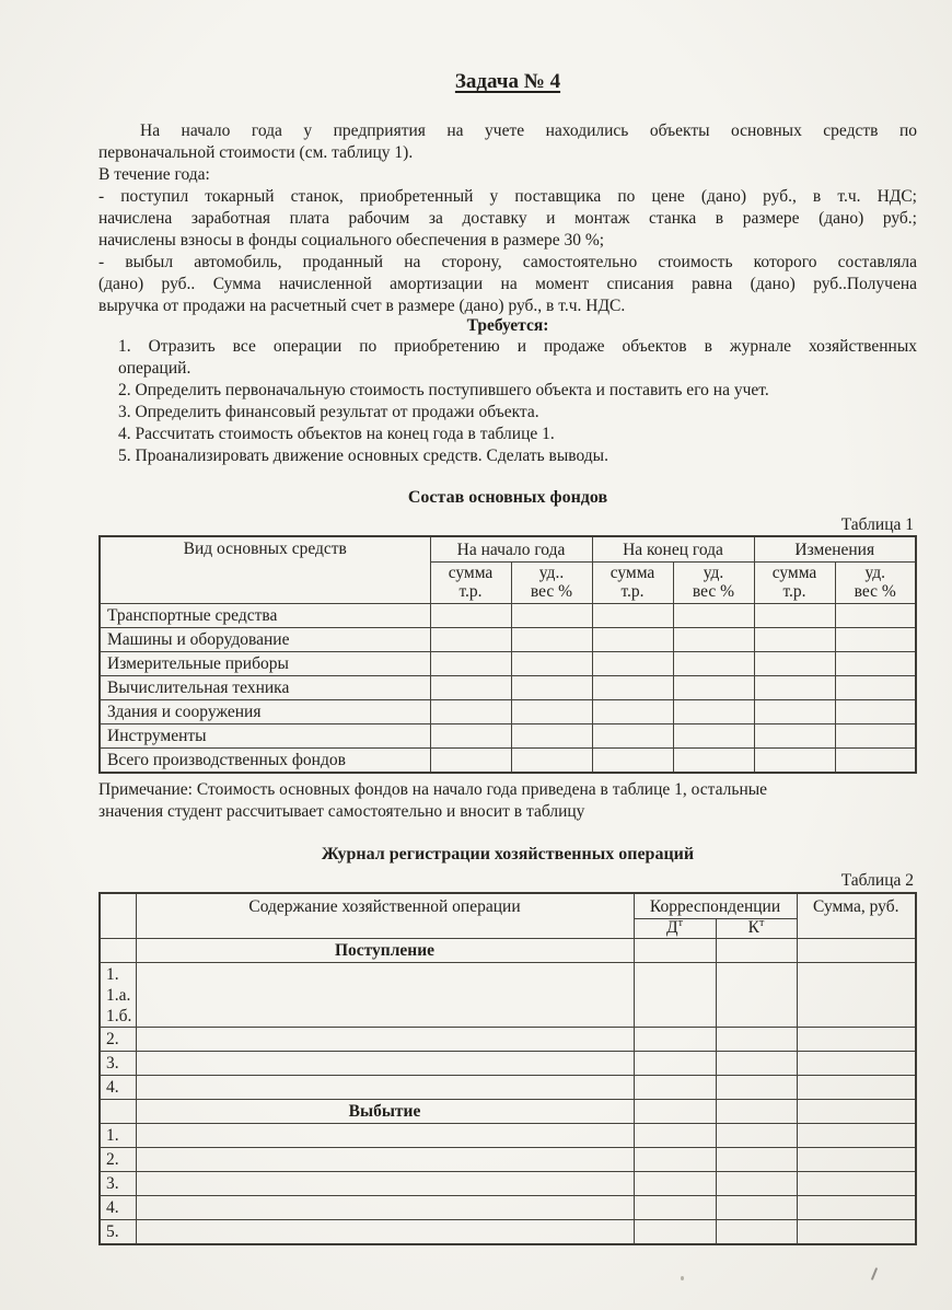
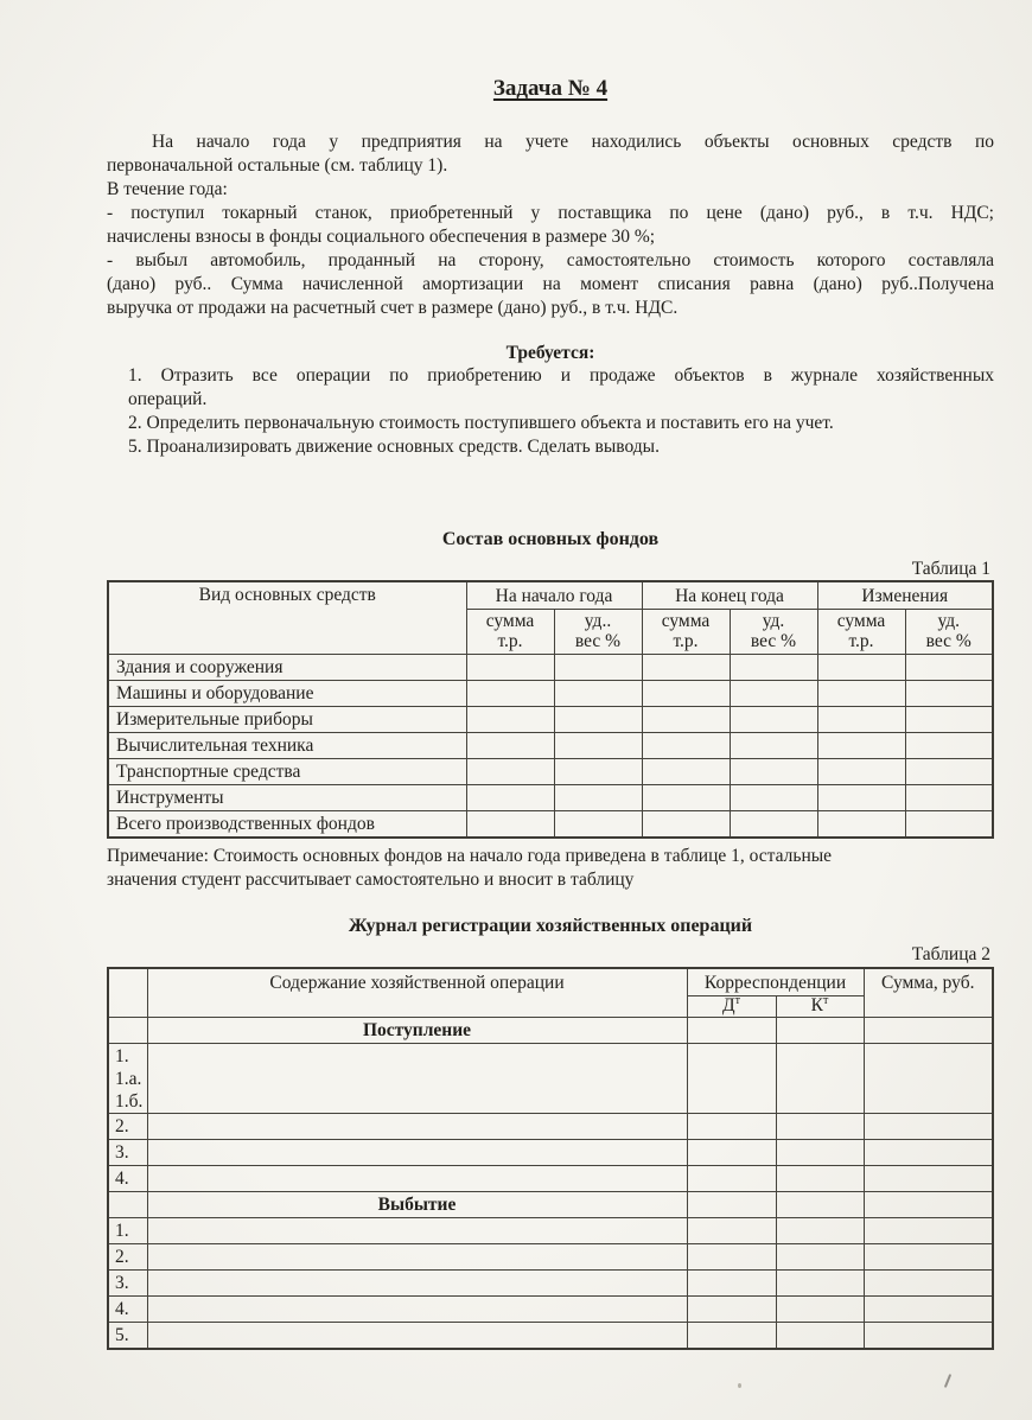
  Задача № 4
  На начало года у предприятия на учете находились объекты основных средств по
- первоначальной стоимости (см. таблицу 1).
+ первоначальной остальные (см. таблицу 1).
  В течение года:
  - поступил токарный станок, приобретенный у поставщика по цене (дано) руб., в т.ч. НДС;
- начислена заработная плата рабочим за доставку и монтаж станка в размере (дано) руб.;
  начислены взносы в фонды социального обеспечения в размере 30 %;
  - выбыл автомобиль, проданный на сторону, самостоятельно стоимость которого составляла
  (дано) руб.. Сумма начисленной амортизации на момент списания равна (дано) руб..Получена
  выручка от продажи на расчетный счет в размере (дано) руб., в т.ч. НДС.
  Требуется:
  1. Отразить все операции по приобретению и продаже объектов в журнале хозяйственных
  операций.
  2. Определить первоначальную стоимость поступившего объекта и поставить его на учет.
- 3. Определить финансовый результат от продажи объекта.
- 4. Рассчитать стоимость объектов на конец года в таблице 1.
  5. Проанализировать движение основных средств. Сделать выводы.
  Состав основных фондов
  Таблица 1
  Вид основных средств	На начало года	На конец года	Изменения
  суммат.р.	уд..вес %	суммат.р.	уд.вес %	суммат.р.	уд.вес %
- Транспортные средства
+ Здания и сооружения
  Машины и оборудование
  Измерительные приборы
  Вычислительная техника
- Здания и сооружения
+ Транспортные средства
  Инструменты
  Всего производственных фондов
  Примечание: Стоимость основных фондов на начало года приведена в таблице 1, остальные
  значения студент рассчитывает самостоятельно и вносит в таблицу
  Журнал регистрации хозяйственных операций
  Таблица 2
  	Содержание хозяйственной операции	Корреспонденции	Сумма, руб.
  Дт	Кт
  	Поступление
  1. 1.а. 1.б.
  2.
  3.
  4.
  	Выбытие
  1.
  2.
  3.
  4.
  5.
